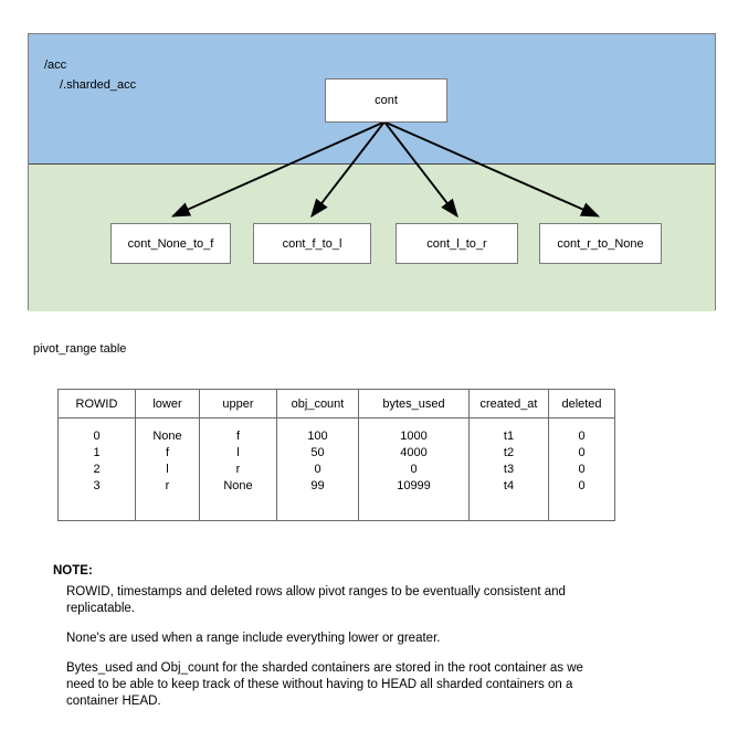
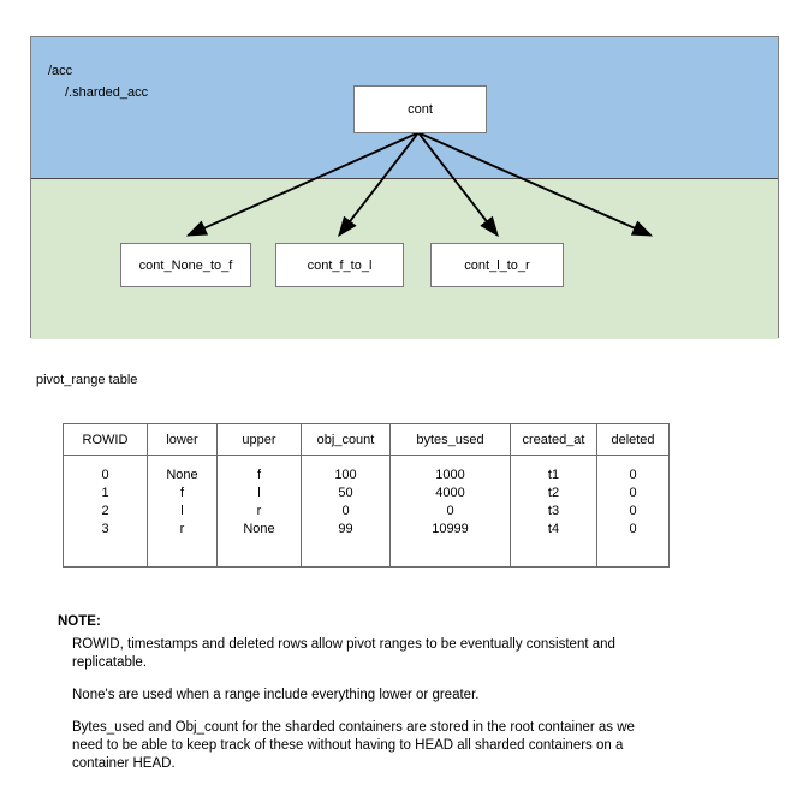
  /acc
  /.sharded_acc
  cont
  cont_None_to_f
  cont_f_to_l
  cont_l_to_r
- cont_r_to_None
  pivot_range table
  ROWID	lower	upper	obj_count	bytes_used	created_at	deleted
  0123	Noneflr	flrNone	10050099	10004000010999	t1t2t3t4	0000
  NOTE:
  ROWID, timestamps and deleted rows allow pivot ranges to be eventually consistent and replicatable.
  None's are used when a range include everything lower or greater.
  Bytes_used and Obj_count for the sharded containers are stored in the root container as we need to be able to keep track of these without having to HEAD all sharded containers on a container HEAD.
